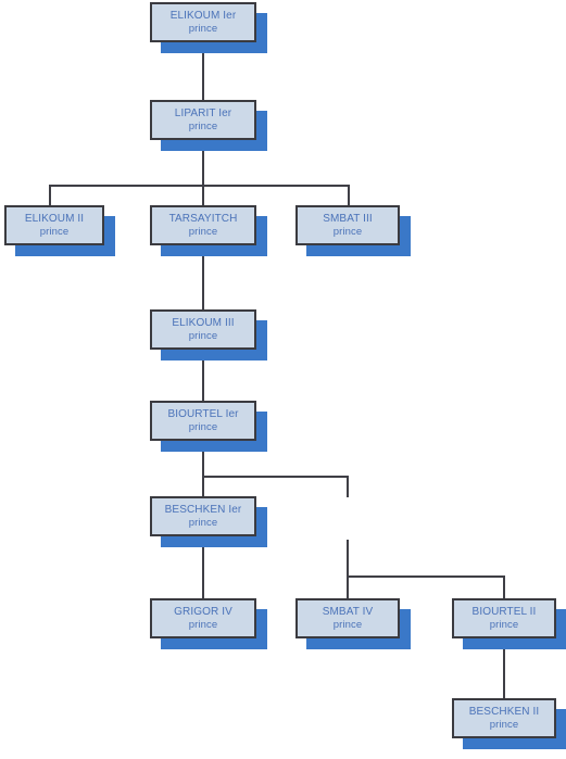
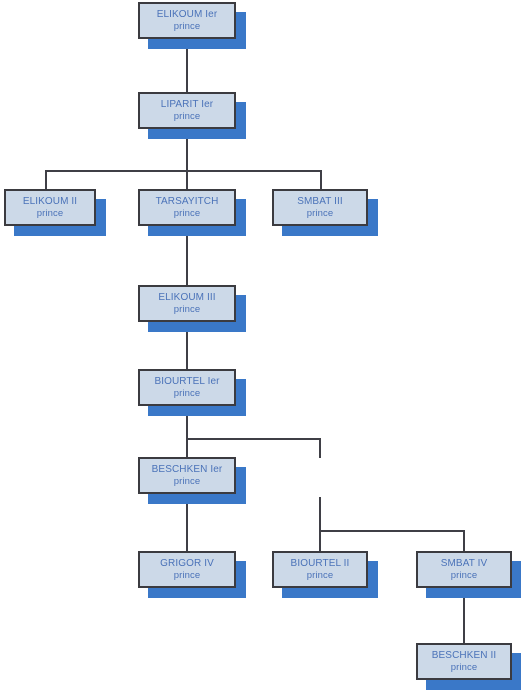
  ELIKOUM Ier
  prince
  LIPARIT Ier
  prince
  ELIKOUM II
  prince
  TARSAYITCH
  prince
  SMBAT III
  prince
  ELIKOUM III
  prince
  BIOURTEL Ier
  prince
  BESCHKEN Ier
  prince
  GRIGOR IV
  prince
- SMBAT IV
+ BIOURTEL II
  prince
- BIOURTEL II
+ SMBAT IV
  prince
  BESCHKEN II
  prince
